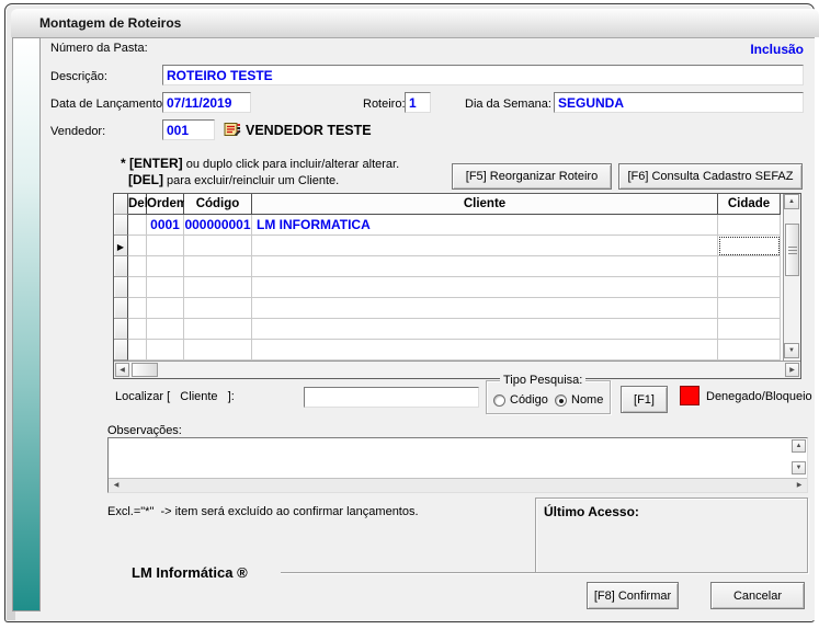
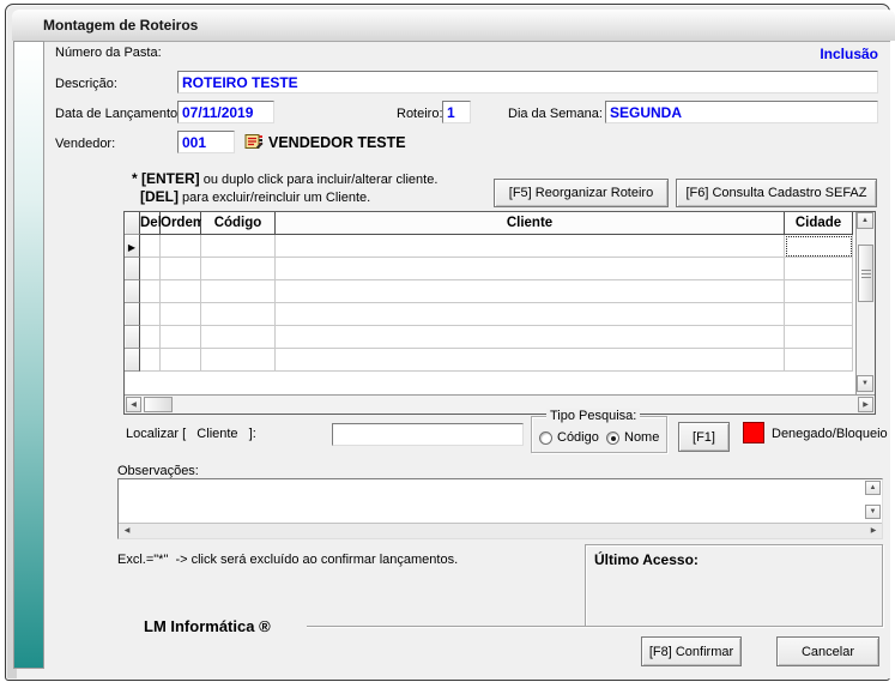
  Montagem de Roteiros
  Número da Pasta:
  Inclusão
  Descrição:
  ROTEIRO TESTE
  Data de Lançamento
  07/11/2019
  Roteiro:
  1
  Dia da Semana:
  SEGUNDA
  Vendedor:
  001
  VENDEDOR TESTE
- * [ENTER] ou duplo click para incluir/alterar alterar.
+ * [ENTER] ou duplo click para incluir/alterar cliente.
  [DEL] para excluir/reincluir um Cliente.
  [F5] Reorganizar Roteiro
  [F6] Consulta Cadastro SEFAZ
  Ordem
  Código
  Cliente
  Cidade
- 0001
- 000000001
- LM INFORMATICA
  ▶
  Localizar [ Cliente ]:
  Tipo Pesquisa:
  Código
  Nome
  [F1]
  Denegado/Bloqueio
  Observações:
- Excl.="*" -> item será excluído ao confirmar lançamentos.
+ Excl.="*" -> click será excluído ao confirmar lançamentos.
  Último Acesso:
  LM Informática ®
  [F8] Confirmar
  Cancelar
